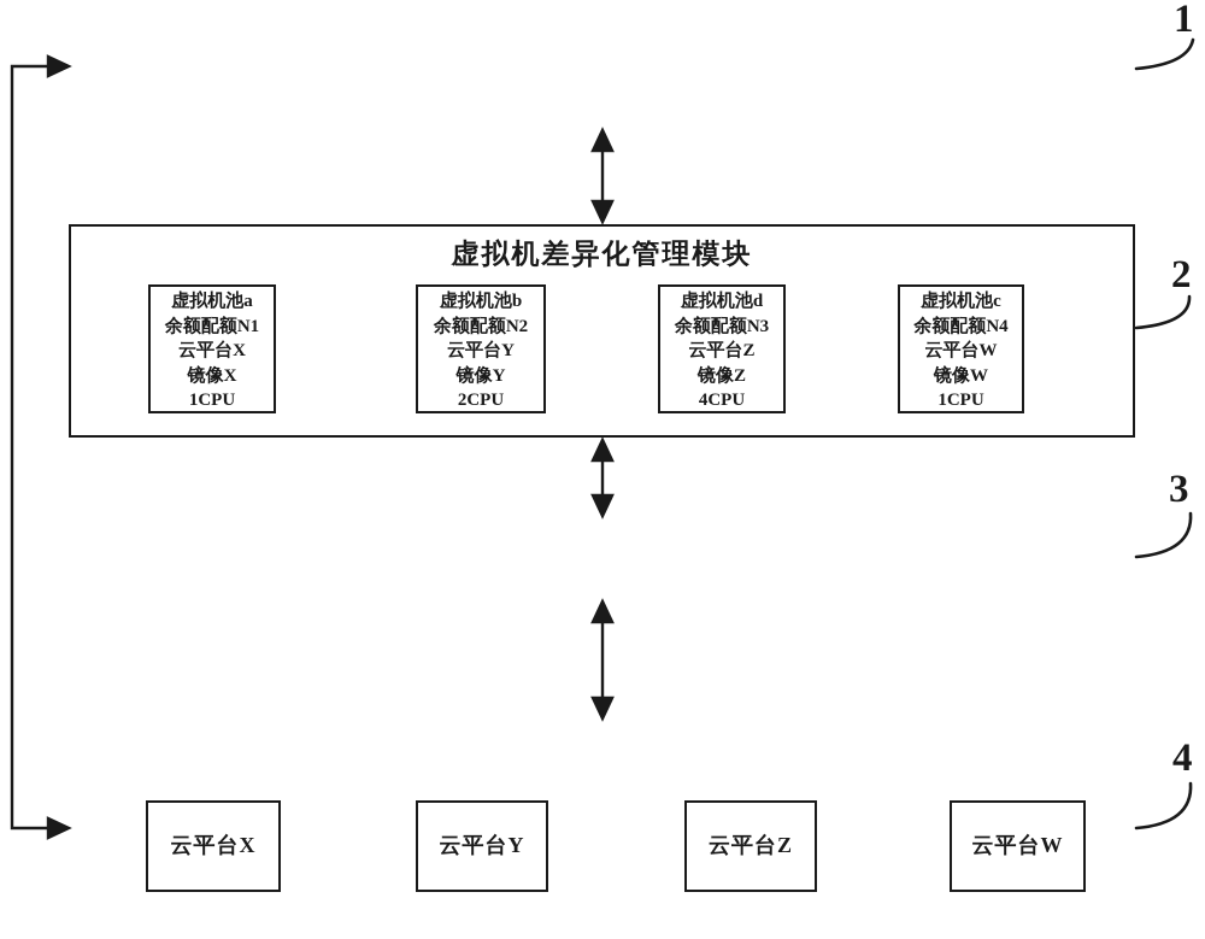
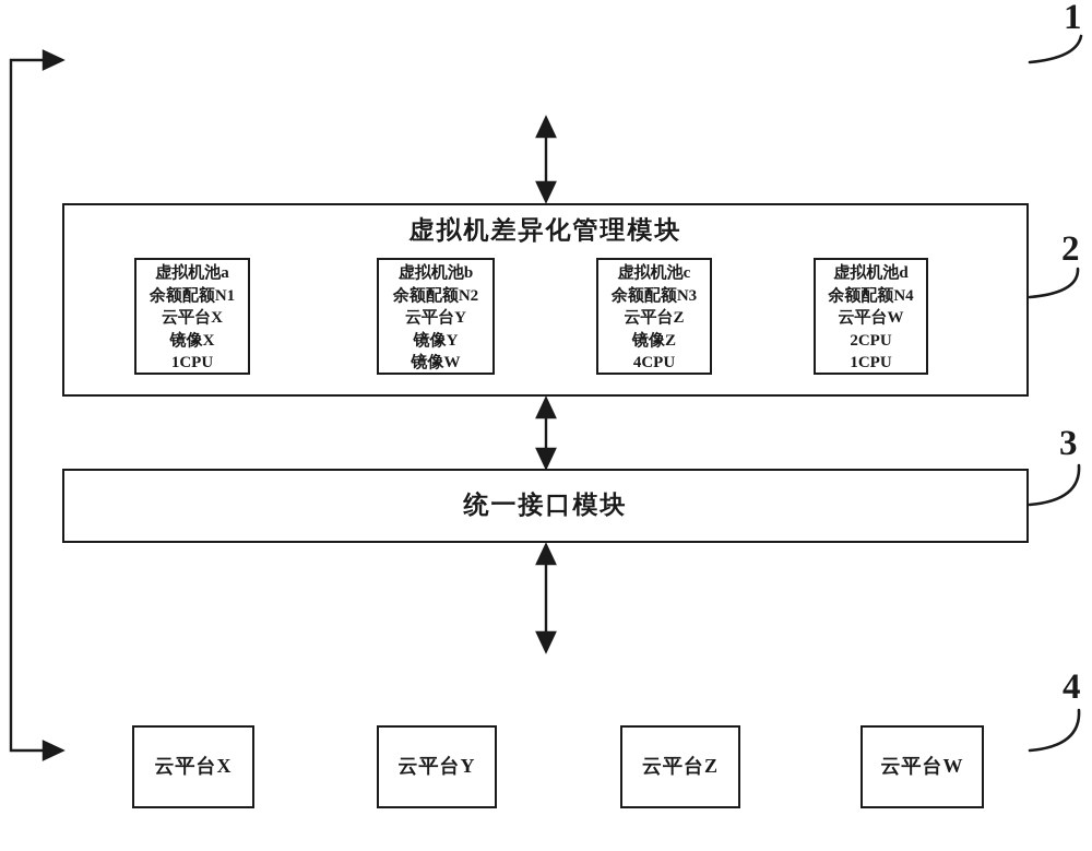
  虚拟机差异化管理模块
  虚拟机池a
  余额配额N1
  云平台X
  镜像X
  1CPU
  虚拟机池b
  余额配额N2
  云平台Y
  镜像Y
- 2CPU
+ 镜像W
- 虚拟机池d
+ 虚拟机池c
  余额配额N3
  云平台Z
  镜像Z
  4CPU
- 虚拟机池c
+ 虚拟机池d
  余额配额N4
  云平台W
- 镜像W
+ 2CPU
  1CPU
+ 统一接口模块
  云平台X
  云平台Y
  云平台Z
  云平台W
  1
  2
  3
  4
